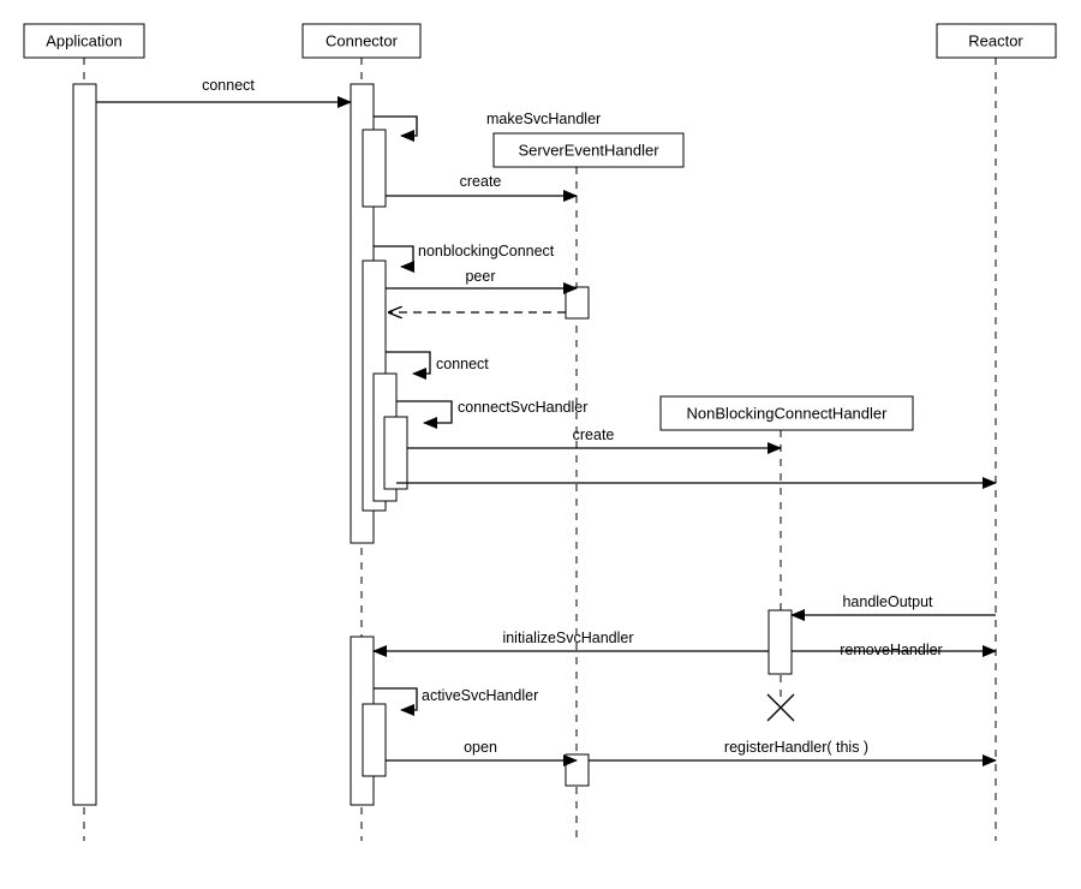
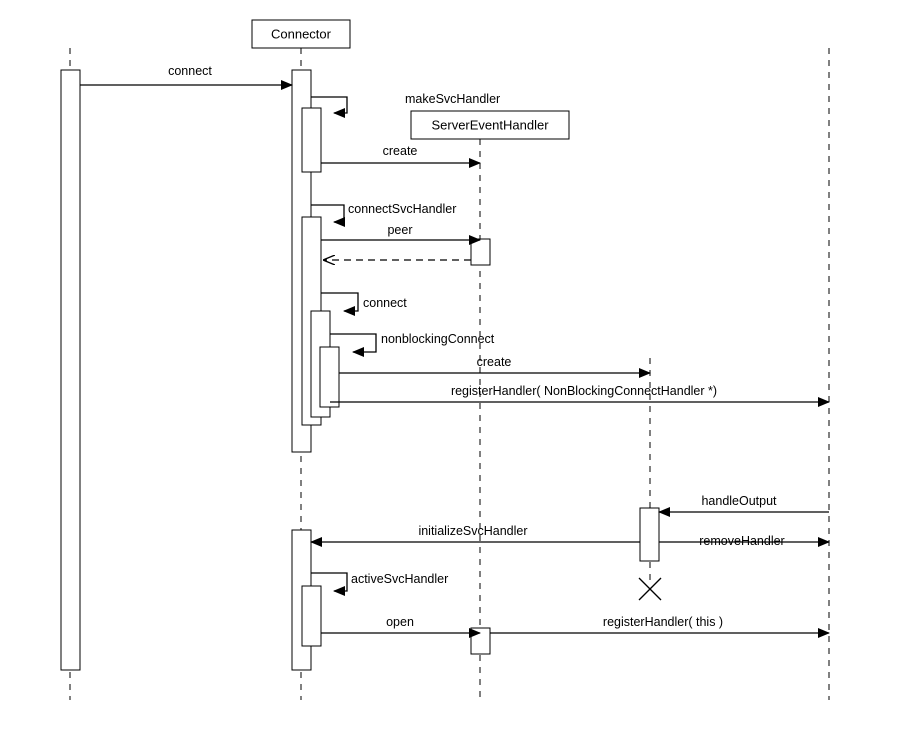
  connect
  makeSvcHandler
  create
- nonblockingConnect
+ connectSvcHandler
  peer
  connect
- connectSvcHandler
+ nonblockingConnect
  create
+ registerHandler( NonBlockingConnectHandler *)
  handleOutput
  initializeSvcHandler
  removeHandler
  activeSvcHandler
  open
  registerHandler( this )
- Application
  Connector
  ServerEventHandler
- NonBlockingConnectHandler
- Reactor
